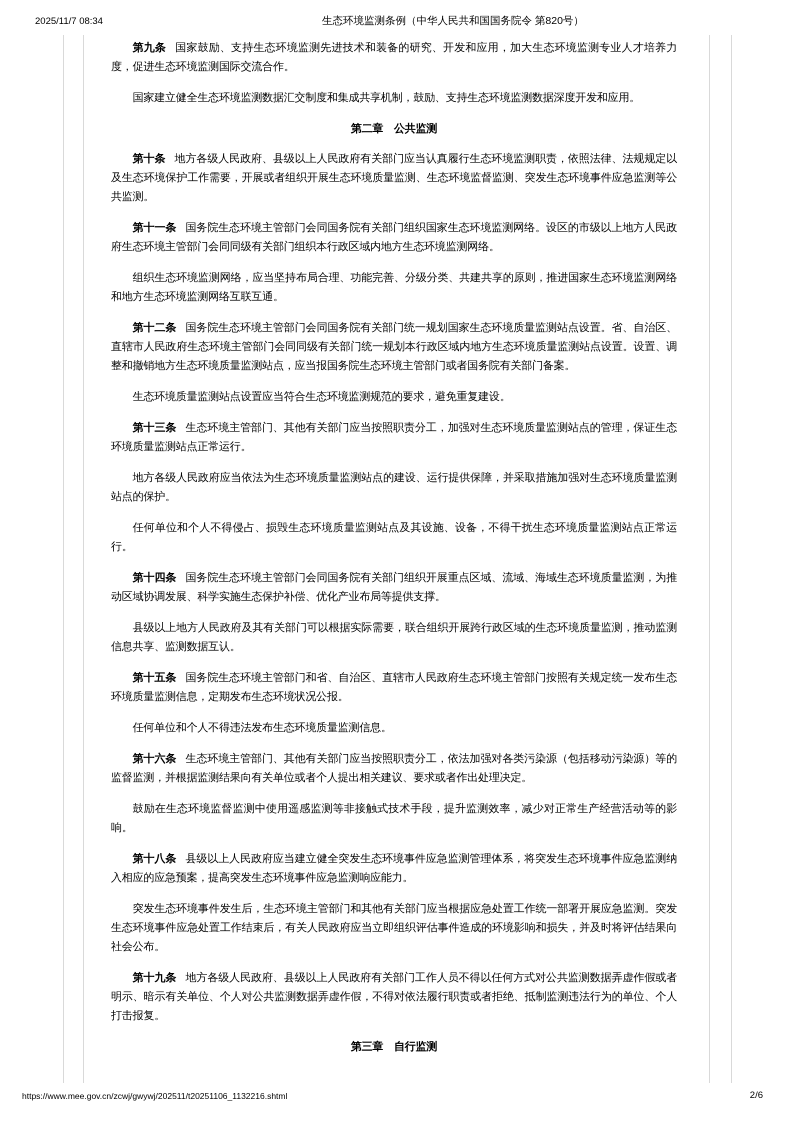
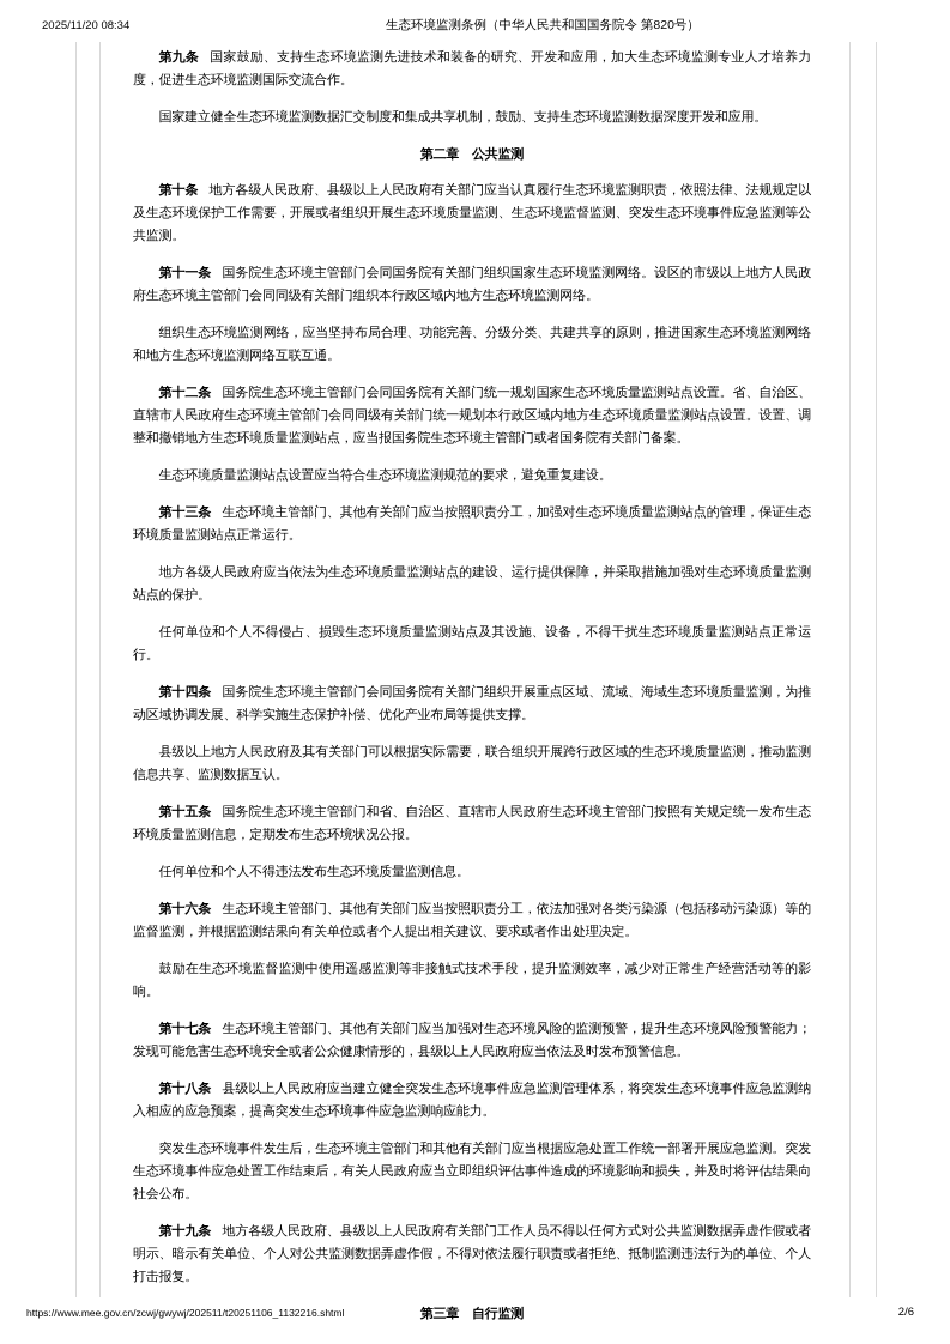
- 2025/11/7 08:34
+ 2025/11/20 08:34
  生态环境监测条例（中华人民共和国国务院令 第820号）
  第九条 国家鼓励、支持生态环境监测先进技术和装备的研究、开发和应用，加大生态环境监测专业人才培养力度，促进生态环境监测国际交流合作。
  国家建立健全生态环境监测数据汇交制度和集成共享机制，鼓励、支持生态环境监测数据深度开发和应用。
  第二章 公共监测
  第十条 地方各级人民政府、县级以上人民政府有关部门应当认真履行生态环境监测职责，依照法律、法规规定以及生态环境保护工作需要，开展或者组织开展生态环境质量监测、生态环境监督监测、突发生态环境事件应急监测等公共监测。
  第十一条 国务院生态环境主管部门会同国务院有关部门组织国家生态环境监测网络。设区的市级以上地方人民政府生态环境主管部门会同同级有关部门组织本行政区域内地方生态环境监测网络。
  组织生态环境监测网络，应当坚持布局合理、功能完善、分级分类、共建共享的原则，推进国家生态环境监测网络和地方生态环境监测网络互联互通。
  第十二条 国务院生态环境主管部门会同国务院有关部门统一规划国家生态环境质量监测站点设置。省、自治区、直辖市人民政府生态环境主管部门会同同级有关部门统一规划本行政区域内地方生态环境质量监测站点设置。设置、调整和撤销地方生态环境质量监测站点，应当报国务院生态环境主管部门或者国务院有关部门备案。
  生态环境质量监测站点设置应当符合生态环境监测规范的要求，避免重复建设。
  第十三条 生态环境主管部门、其他有关部门应当按照职责分工，加强对生态环境质量监测站点的管理，保证生态环境质量监测站点正常运行。
  地方各级人民政府应当依法为生态环境质量监测站点的建设、运行提供保障，并采取措施加强对生态环境质量监测站点的保护。
  任何单位和个人不得侵占、损毁生态环境质量监测站点及其设施、设备，不得干扰生态环境质量监测站点正常运行。
  第十四条 国务院生态环境主管部门会同国务院有关部门组织开展重点区域、流域、海域生态环境质量监测，为推动区域协调发展、科学实施生态保护补偿、优化产业布局等提供支撑。
  县级以上地方人民政府及其有关部门可以根据实际需要，联合组织开展跨行政区域的生态环境质量监测，推动监测信息共享、监测数据互认。
  第十五条 国务院生态环境主管部门和省、自治区、直辖市人民政府生态环境主管部门按照有关规定统一发布生态环境质量监测信息，定期发布生态环境状况公报。
  任何单位和个人不得违法发布生态环境质量监测信息。
  第十六条 生态环境主管部门、其他有关部门应当按照职责分工，依法加强对各类污染源（包括移动污染源）等的监督监测，并根据监测结果向有关单位或者个人提出相关建议、要求或者作出处理决定。
  鼓励在生态环境监督监测中使用遥感监测等非接触式技术手段，提升监测效率，减少对正常生产经营活动等的影响。
+ 第十七条 生态环境主管部门、其他有关部门应当加强对生态环境风险的监测预警，提升生态环境风险预警能力；发现可能危害生态环境安全或者公众健康情形的，县级以上人民政府应当依法及时发布预警信息。
  第十八条 县级以上人民政府应当建立健全突发生态环境事件应急监测管理体系，将突发生态环境事件应急监测纳入相应的应急预案，提高突发生态环境事件应急监测响应能力。
  突发生态环境事件发生后，生态环境主管部门和其他有关部门应当根据应急处置工作统一部署开展应急监测。突发生态环境事件应急处置工作结束后，有关人民政府应当立即组织评估事件造成的环境影响和损失，并及时将评估结果向社会公布。
  第十九条 地方各级人民政府、县级以上人民政府有关部门工作人员不得以任何方式对公共监测数据弄虚作假或者明示、暗示有关单位、个人对公共监测数据弄虚作假，不得对依法履行职责或者拒绝、抵制监测违法行为的单位、个人打击报复。
  第三章 自行监测
  https://www.mee.gov.cn/zcwj/gwywj/202511/t20251106_1132216.shtml
  2/6
